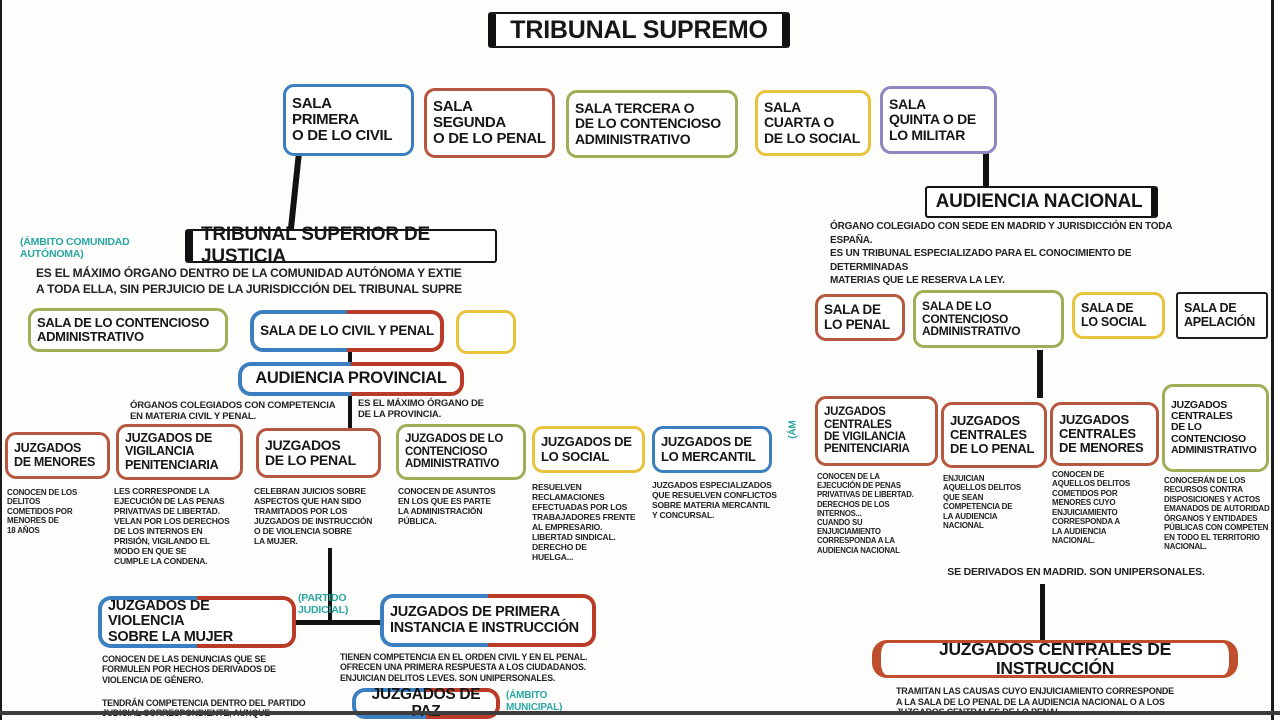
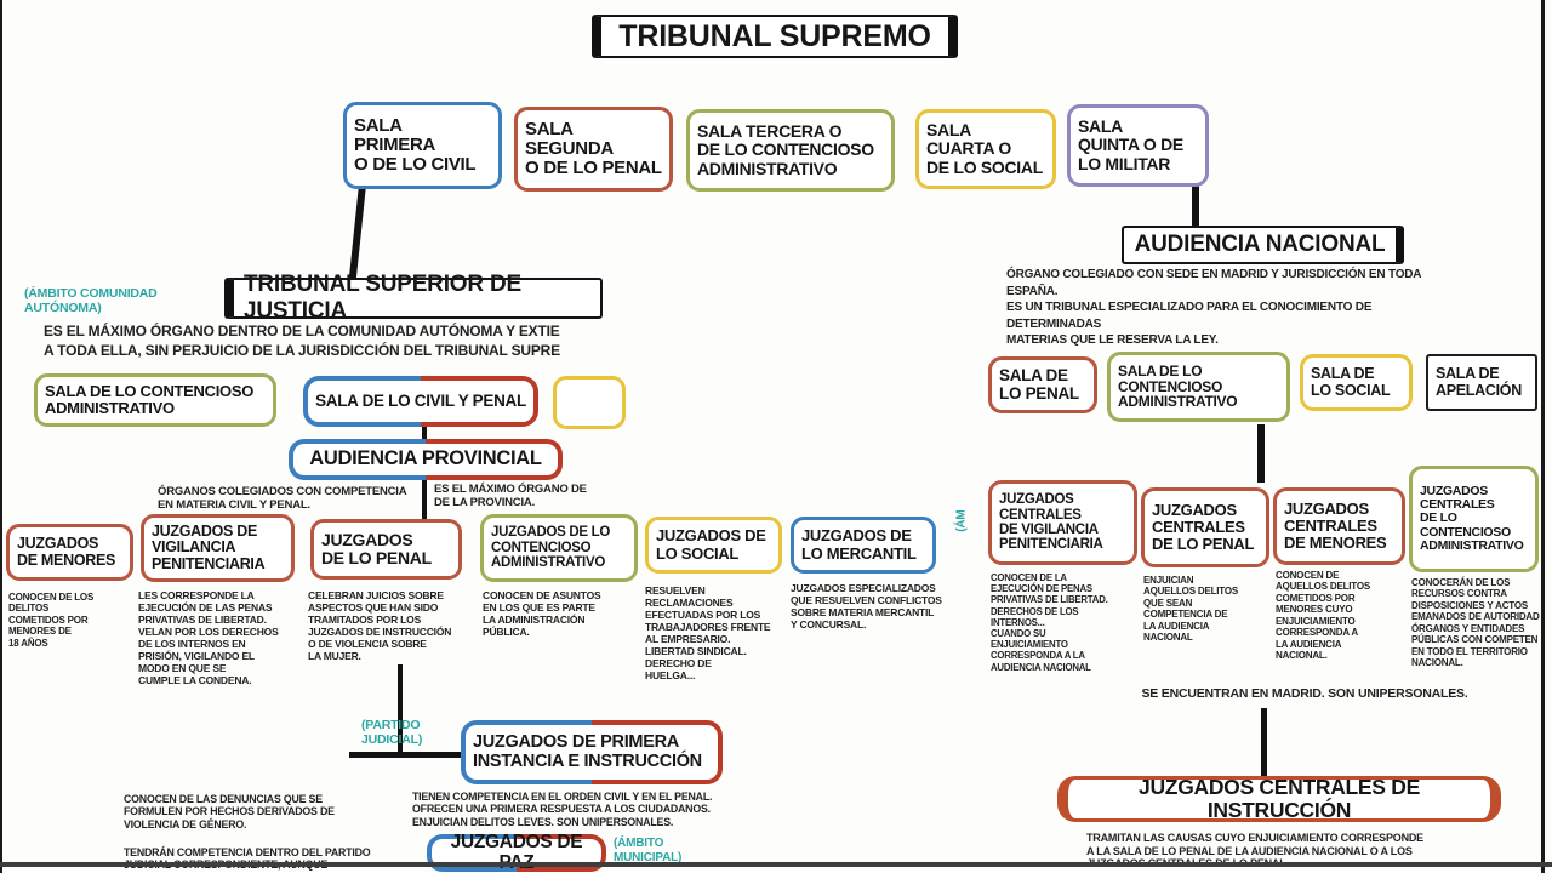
  TRIBUNAL SUPREMO
  SALA
  PRIMERA
  O DE LO CIVIL
  SALA
  SEGUNDA
  O DE LO PENAL
  SALA TERCERA O
  DE LO CONTENCIOSO
  ADMINISTRATIVO
  SALA
  CUARTA O
  DE LO SOCIAL
  SALA
  QUINTA O DE
  LO MILITAR
  (ÁMBITO COMUNIDAD
  AUTÓNOMA)
  TRIBUNAL SUPERIOR DE JUSTICIA
  ES EL MÁXIMO ÓRGANO DENTRO DE LA COMUNIDAD AUTÓNOMA Y EXTIE
  A TODA ELLA, SIN PERJUICIO DE LA JURISDICCIÓN DEL TRIBUNAL SUPRE
  SALA DE LO CONTENCIOSO
  ADMINISTRATIVO
  SALA DE LO CIVIL Y PENAL
  AUDIENCIA PROVINCIAL
  ÓRGANOS COLEGIADOS CON COMPETENCIA
  EN MATERIA CIVIL Y PENAL.
  ES EL MÁXIMO ÓRGANO DE
  DE LA PROVINCIA.
  JUZGADOS
  DE MENORES
  CONOCEN DE LOS
  DELITOS
  COMETIDOS POR
  MENORES DE
  18 AÑOS
  JUZGADOS DE
  VIGILANCIA
  PENITENCIARIA
  LES CORRESPONDE LA
  EJECUCIÓN DE LAS PENAS
  PRIVATIVAS DE LIBERTAD.
  VELAN POR LOS DERECHOS
  DE LOS INTERNOS EN
  PRISIÓN, VIGILANDO EL
  MODO EN QUE SE
  CUMPLE LA CONDENA.
  JUZGADOS
  DE LO PENAL
  CELEBRAN JUICIOS SOBRE
  ASPECTOS QUE HAN SIDO
  TRAMITADOS POR LOS
  JUZGADOS DE INSTRUCCIÓN
  O DE VIOLENCIA SOBRE
  LA MUJER.
  JUZGADOS DE LO
  CONTENCIOSO
  ADMINISTRATIVO
  CONOCEN DE ASUNTOS
  EN LOS QUE ES PARTE
  LA ADMINISTRACIÓN
  PÚBLICA.
  JUZGADOS DE
  LO SOCIAL
  RESUELVEN
  RECLAMACIONES
  EFECTUADAS POR LOS
  TRABAJADORES FRENTE
  AL EMPRESARIO.
  LIBERTAD SINDICAL.
  DERECHO DE
  HUELGA...
  JUZGADOS DE
  LO MERCANTIL
  JUZGADOS ESPECIALIZADOS
  QUE RESUELVEN CONFLICTOS
  SOBRE MATERIA MERCANTIL
  Y CONCURSAL.
  AUDIENCIA NACIONAL
  ÓRGANO COLEGIADO CON SEDE EN MADRID Y JURISDICCIÓN EN TODA ESPAÑA.
  ES UN TRIBUNAL ESPECIALIZADO PARA EL CONOCIMIENTO DE DETERMINADAS
  MATERIAS QUE LE RESERVA LA LEY.
  SALA DE
  LO PENAL
  SALA DE LO
  CONTENCIOSO
  ADMINISTRATIVO
  SALA DE
  LO SOCIAL
  SALA DE
  APELACIÓN
  JUZGADOS
  CENTRALES
  DE VIGILANCIA
  PENITENCIARIA
  CONOCEN DE LA
  EJECUCIÓN DE PENAS
  PRIVATIVAS DE LIBERTAD.
  DERECHOS DE LOS
  INTERNOS...
  CUANDO SU
  ENJUICIAMIENTO
  CORRESPONDA A LA
  AUDIENCIA NACIONAL
  JUZGADOS
  CENTRALES
  DE LO PENAL
  ENJUICIAN
  AQUELLOS DELITOS
  QUE SEAN
  COMPETENCIA DE
  LA AUDIENCIA
  NACIONAL
  JUZGADOS
  CENTRALES
  DE MENORES
  CONOCEN DE
  AQUELLOS DELITOS
  COMETIDOS POR
  MENORES CUYO
  ENJUICIAMIENTO
  CORRESPONDA A
  LA AUDIENCIA
  NACIONAL.
  JUZGADOS
  CENTRALES
  DE LO
  CONTENCIOSO
  ADMINISTRATIVO
  CONOCERÁN DE LOS
  RECURSOS CONTRA
  DISPOSICIONES Y ACTOS
  EMANADOS DE AUTORIDAD
  ÓRGANOS Y ENTIDADES
  PÚBLICAS CON COMPETEN
  EN TODO EL TERRITORIO
  NACIONAL.
- SE DERIVADOS EN MADRID. SON UNIPERSONALES.
+ SE ENCUENTRAN EN MADRID. SON UNIPERSONALES.
  JUZGADOS CENTRALES DE INSTRUCCIÓN
  TRAMITAN LAS CAUSAS CUYO ENJUICIAMIENTO CORRESPONDE
  A LA SALA DE LO PENAL DE LA AUDIENCIA NACIONAL O A LOS
- JUZGADOS DE VIOLENCIA
- SOBRE LA MUJER
  CONOCEN DE LAS DENUNCIAS QUE SE
  FORMULEN POR HECHOS DERIVADOS DE
  VIOLENCIA DE GÉNERO.
  TENDRÁN COMPETENCIA DENTRO DEL PARTIDO
  (PARTIDO
  JUDICIAL)
  JUZGADOS DE PRIMERA
  INSTANCIA E INSTRUCCIÓN
  TIENEN COMPETENCIA EN EL ORDEN CIVIL Y EN EL PENAL.
  OFRECEN UNA PRIMERA RESPUESTA A LOS CIUDADANOS.
  ENJUICIAN DELITOS LEVES. SON UNIPERSONALES.
  JUZGADOS DE
  (ÁMBITO
  MUNICIPAL)
